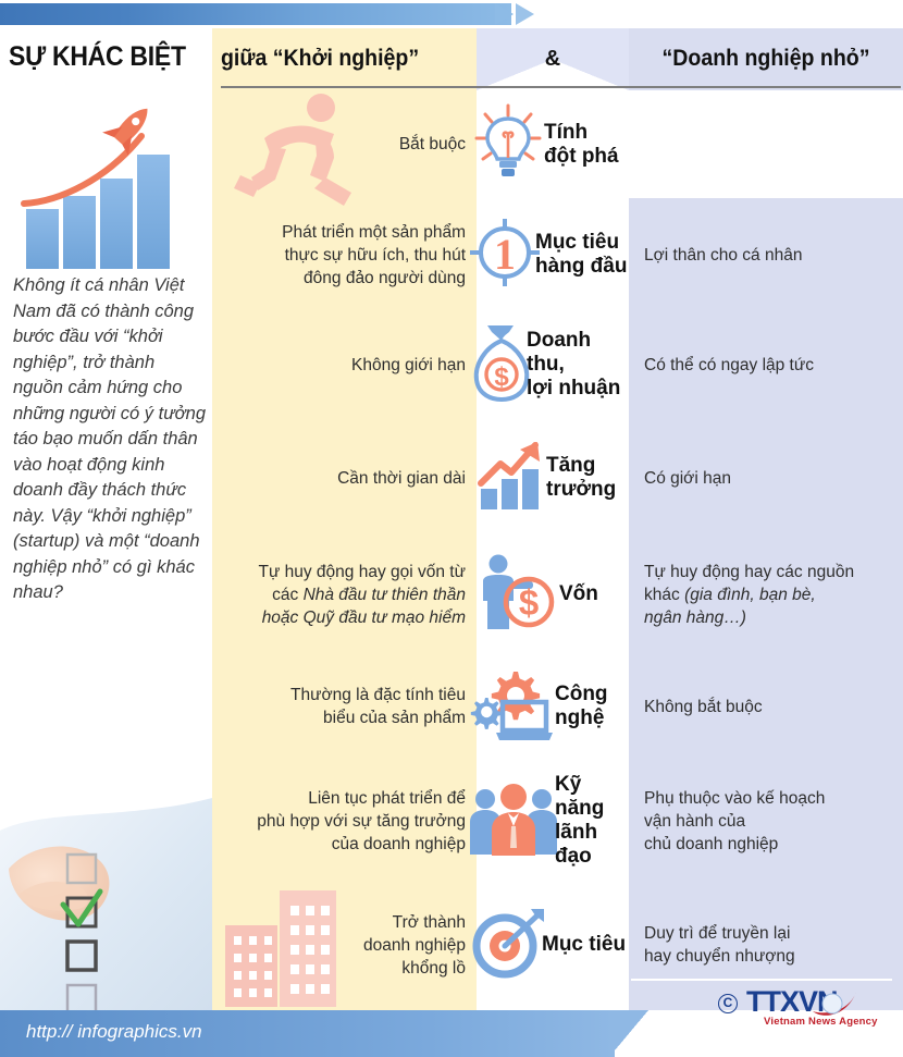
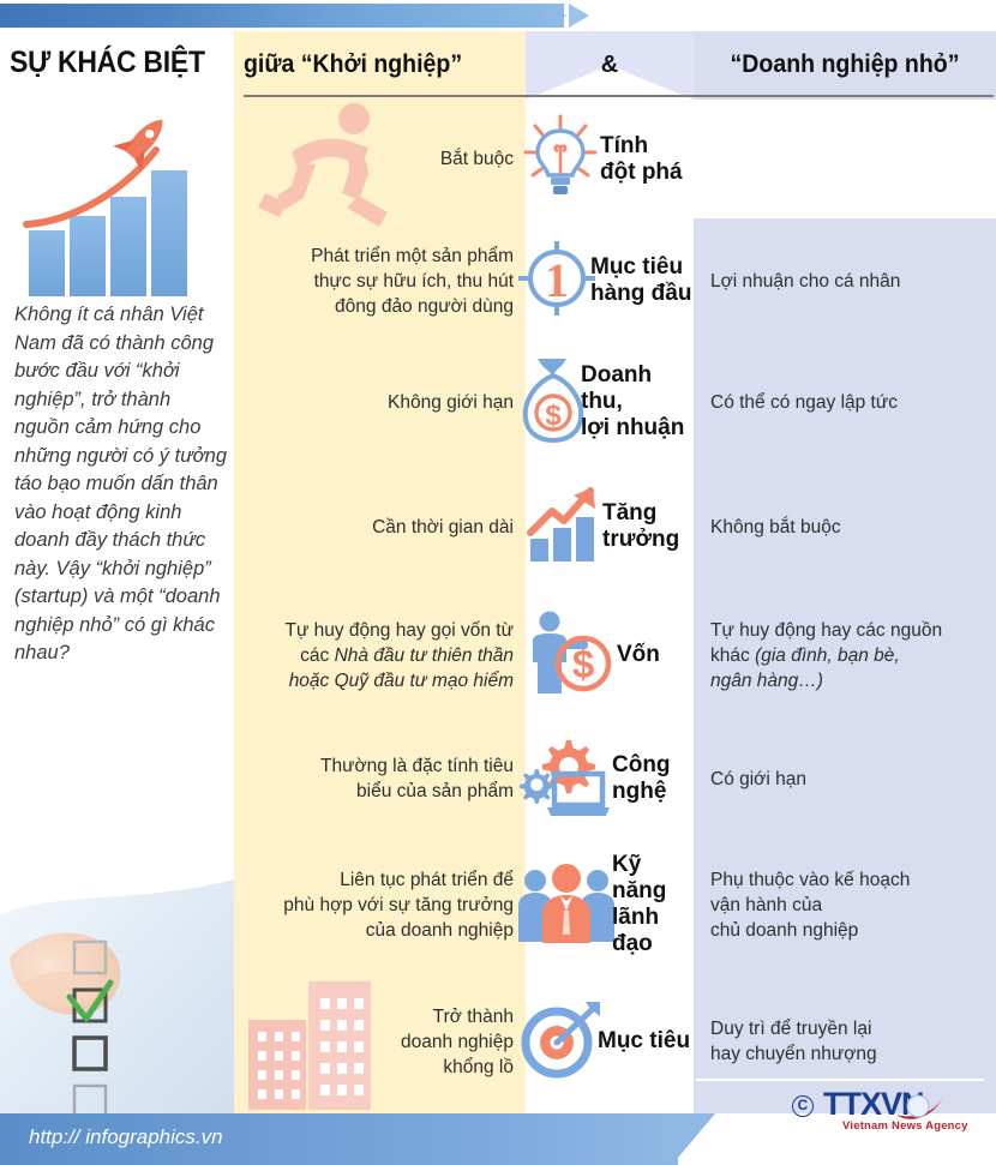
  SỰ KHÁC BIỆT
  giữa “Khởi nghiệp”
  &
  “Doanh nghiệp nhỏ”
  Không ít cá nhân Việt Nam đã có thành công bước đầu với “khởi nghiệp”, trở thành nguồn cảm hứng cho những người có ý tưởng táo bạo muốn dấn thân vào hoạt động kinh doanh đầy thách thức này. Vậy “khởi nghiệp” (startup) và một “doanh nghiệp nhỏ” có gì khác nhau?
  Bắt buộc
  Tính
  đột phá
  Phát triển một sản phẩm
  thực sự hữu ích, thu hút
  đông đảo người dùng
  1
  Mục tiêu
  hàng đầu
- Lợi thân cho cá nhân
+ Lợi nhuận cho cá nhân
  Không giới hạn
  $
  Doanh thu,
  lợi nhuận
  Có thể có ngay lập tức
  Cần thời gian dài
  Tăng
  trưởng
- Có giới hạn
+ Không bắt buộc
  Tự huy động hay gọi vốn từ
  các Nhà đầu tư thiên thần
  hoặc Quỹ đầu tư mạo hiểm
  $
  Vốn
  Tự huy động hay các nguồn
  khác (gia đình, bạn bè,
  ngân hàng…)
  Thường là đặc tính tiêu
  biểu của sản phẩm
  Công
  nghệ
- Không bắt buộc
+ Có giới hạn
  Liên tục phát triển để
  phù hợp với sự tăng trưởng
  của doanh nghiệp
  Kỹ năng
  lãnh đạo
  Phụ thuộc vào kế hoạch
  vận hành của
  chủ doanh nghiệp
  Trở thành
  doanh nghiệp
  khổng lồ
  Mục tiêu
  Duy trì để truyền lại
  hay chuyển nhượng
  http:// infographics.vn
  C
  TTXV
  Vietnam News Agency
